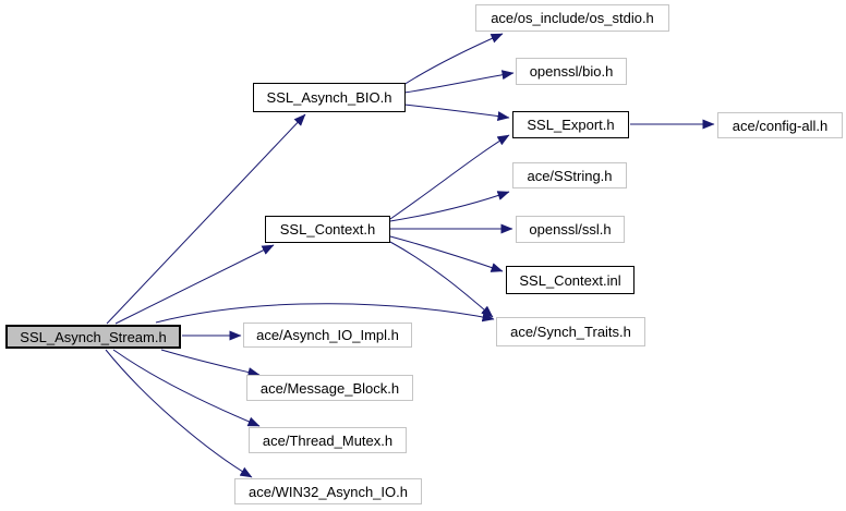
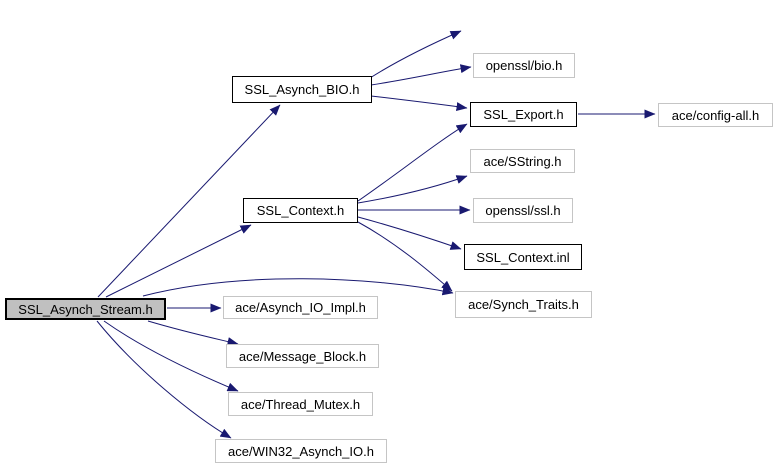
  SSL_Asynch_Stream.h
  SSL_Asynch_BIO.h
  SSL_Context.h
- ace/os_include/os_stdio.h
  openssl/bio.h
  SSL_Export.h
  ace/config-all.h
  ace/SString.h
  openssl/ssl.h
  SSL_Context.inl
  ace/Synch_Traits.h
  ace/Asynch_IO_Impl.h
  ace/Message_Block.h
  ace/Thread_Mutex.h
  ace/WIN32_Asynch_IO.h
